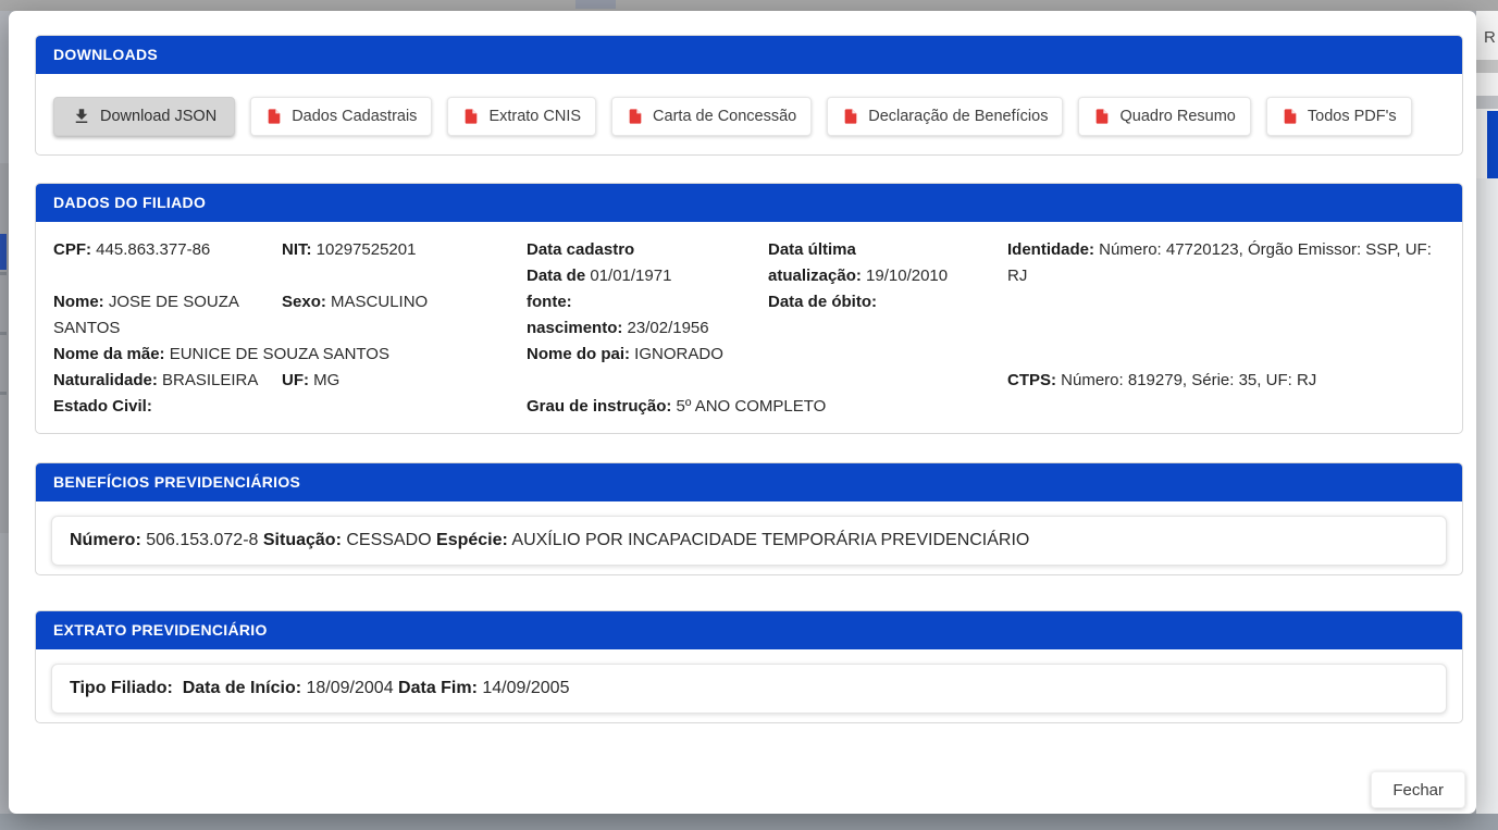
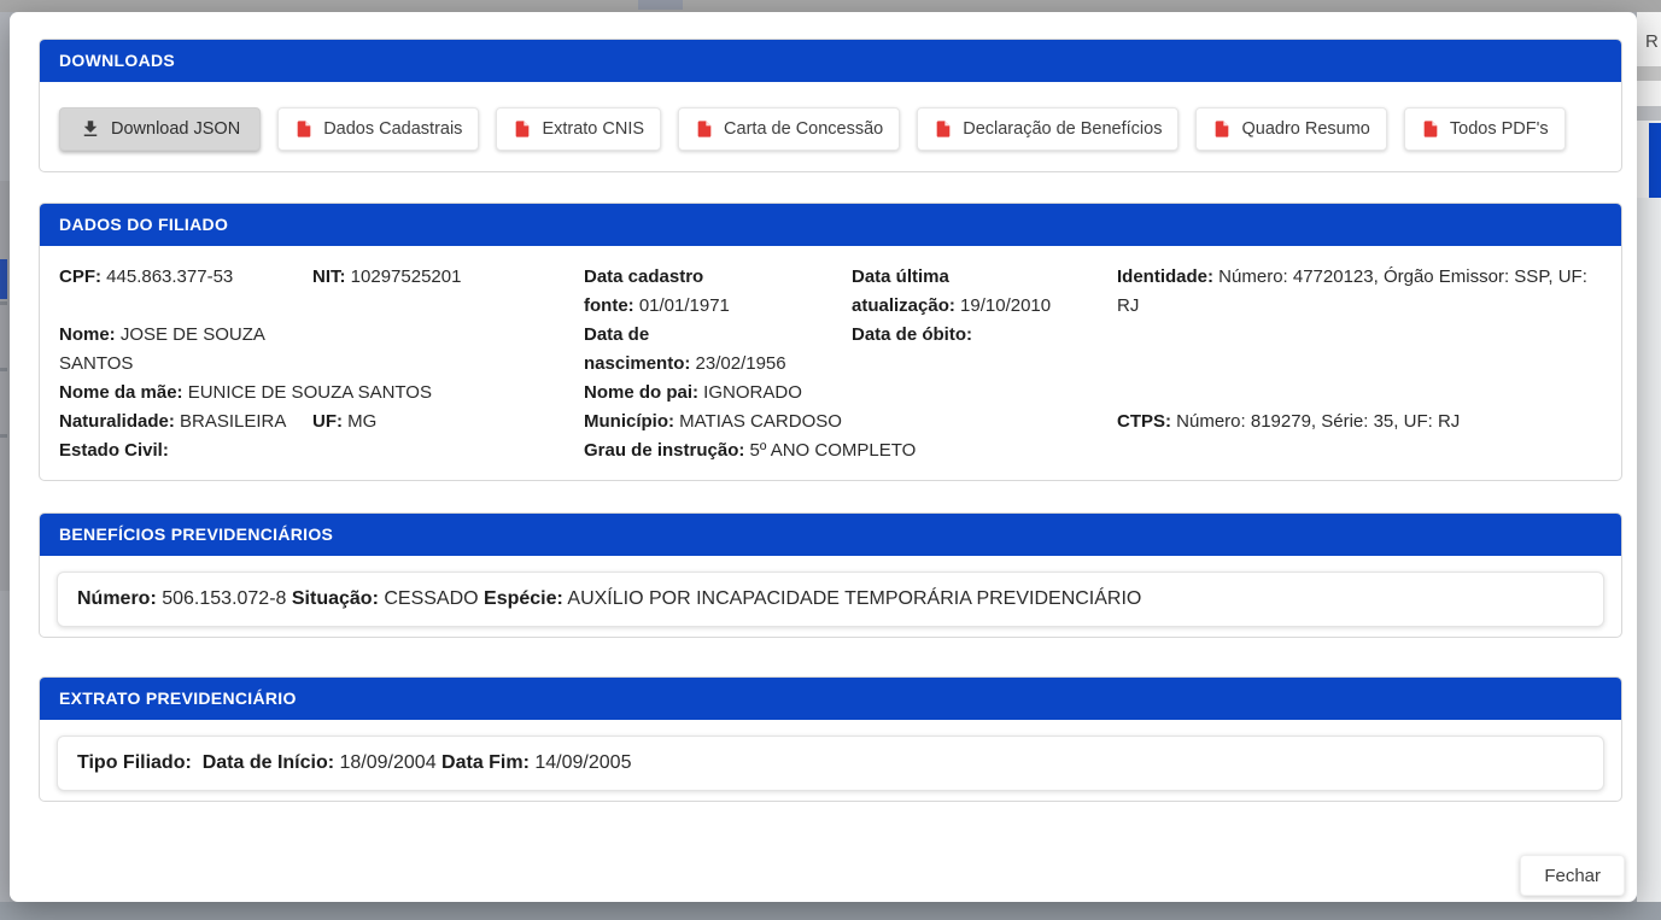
  R
  DOWNLOADS
  Download JSON
  Dados Cadastrais
  Extrato CNIS
  Carta de Concessão
  Declaração de Benefícios
  Quadro Resumo
  Todos PDF's
  DADOS DO FILIADO
- CPF: 445.863.377-86
+ CPF: 445.863.377-53
  NIT: 10297525201
  Data cadastro
- Data de 01/01/1971
+ fonte: 01/01/1971
  Data última
  atualização: 19/10/2010
  Identidade: Número: 47720123, Órgão Emissor: SSP, UF: RJ
  Nome: JOSE DE SOUZA
  SANTOS
- Sexo: MASCULINO
- fonte:
+ Data de
  nascimento: 23/02/1956
  Data de óbito:
  Nome da mãe: EUNICE DE SOUZA SANTOS
  Nome do pai: IGNORADO
  Naturalidade: BRASILEIRA
  UF: MG
+ Município: MATIAS CARDOSO
  CTPS: Número: 819279, Série: 35, UF: RJ
  Estado Civil:
  Grau de instrução: 5º ANO COMPLETO
  BENEFÍCIOS PREVIDENCIÁRIOS
  Número: 506.153.072-8 Situação: CESSADO Espécie: AUXÍLIO POR INCAPACIDADE TEMPORÁRIA PREVIDENCIÁRIO
  EXTRATO PREVIDENCIÁRIO
  Tipo Filiado: Data de Início: 18/09/2004 Data Fim: 14/09/2005
  Fechar
